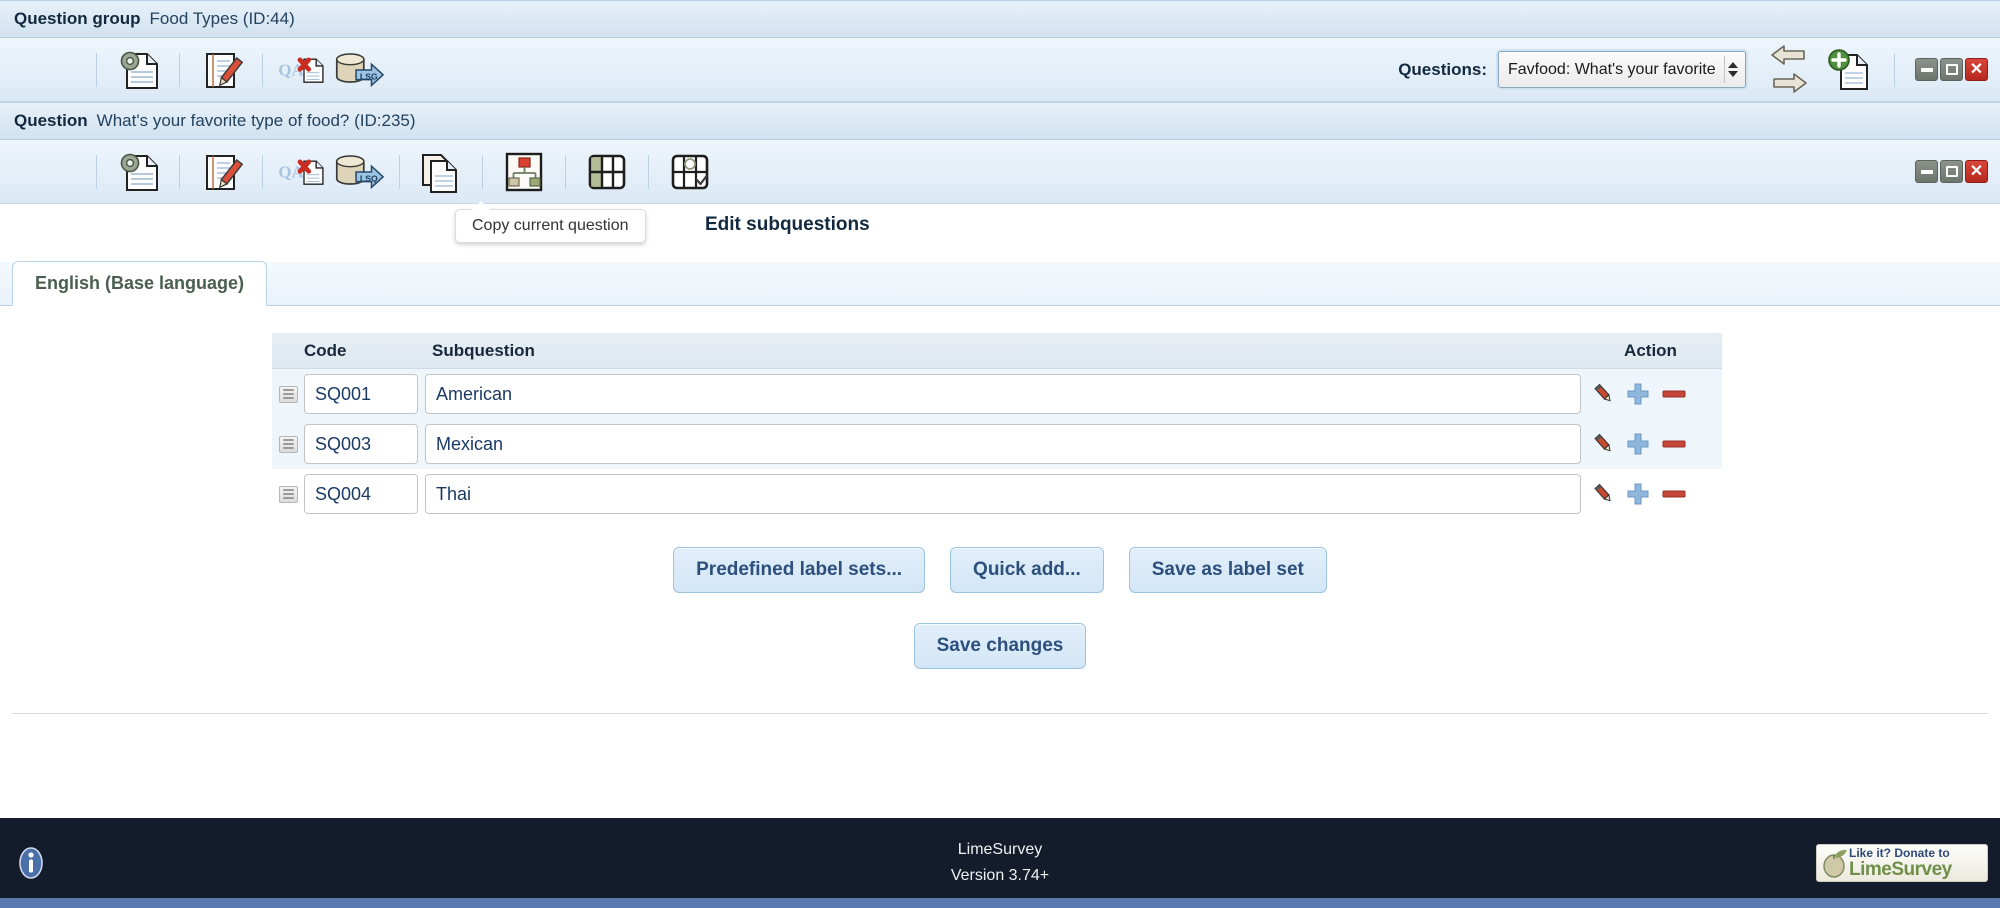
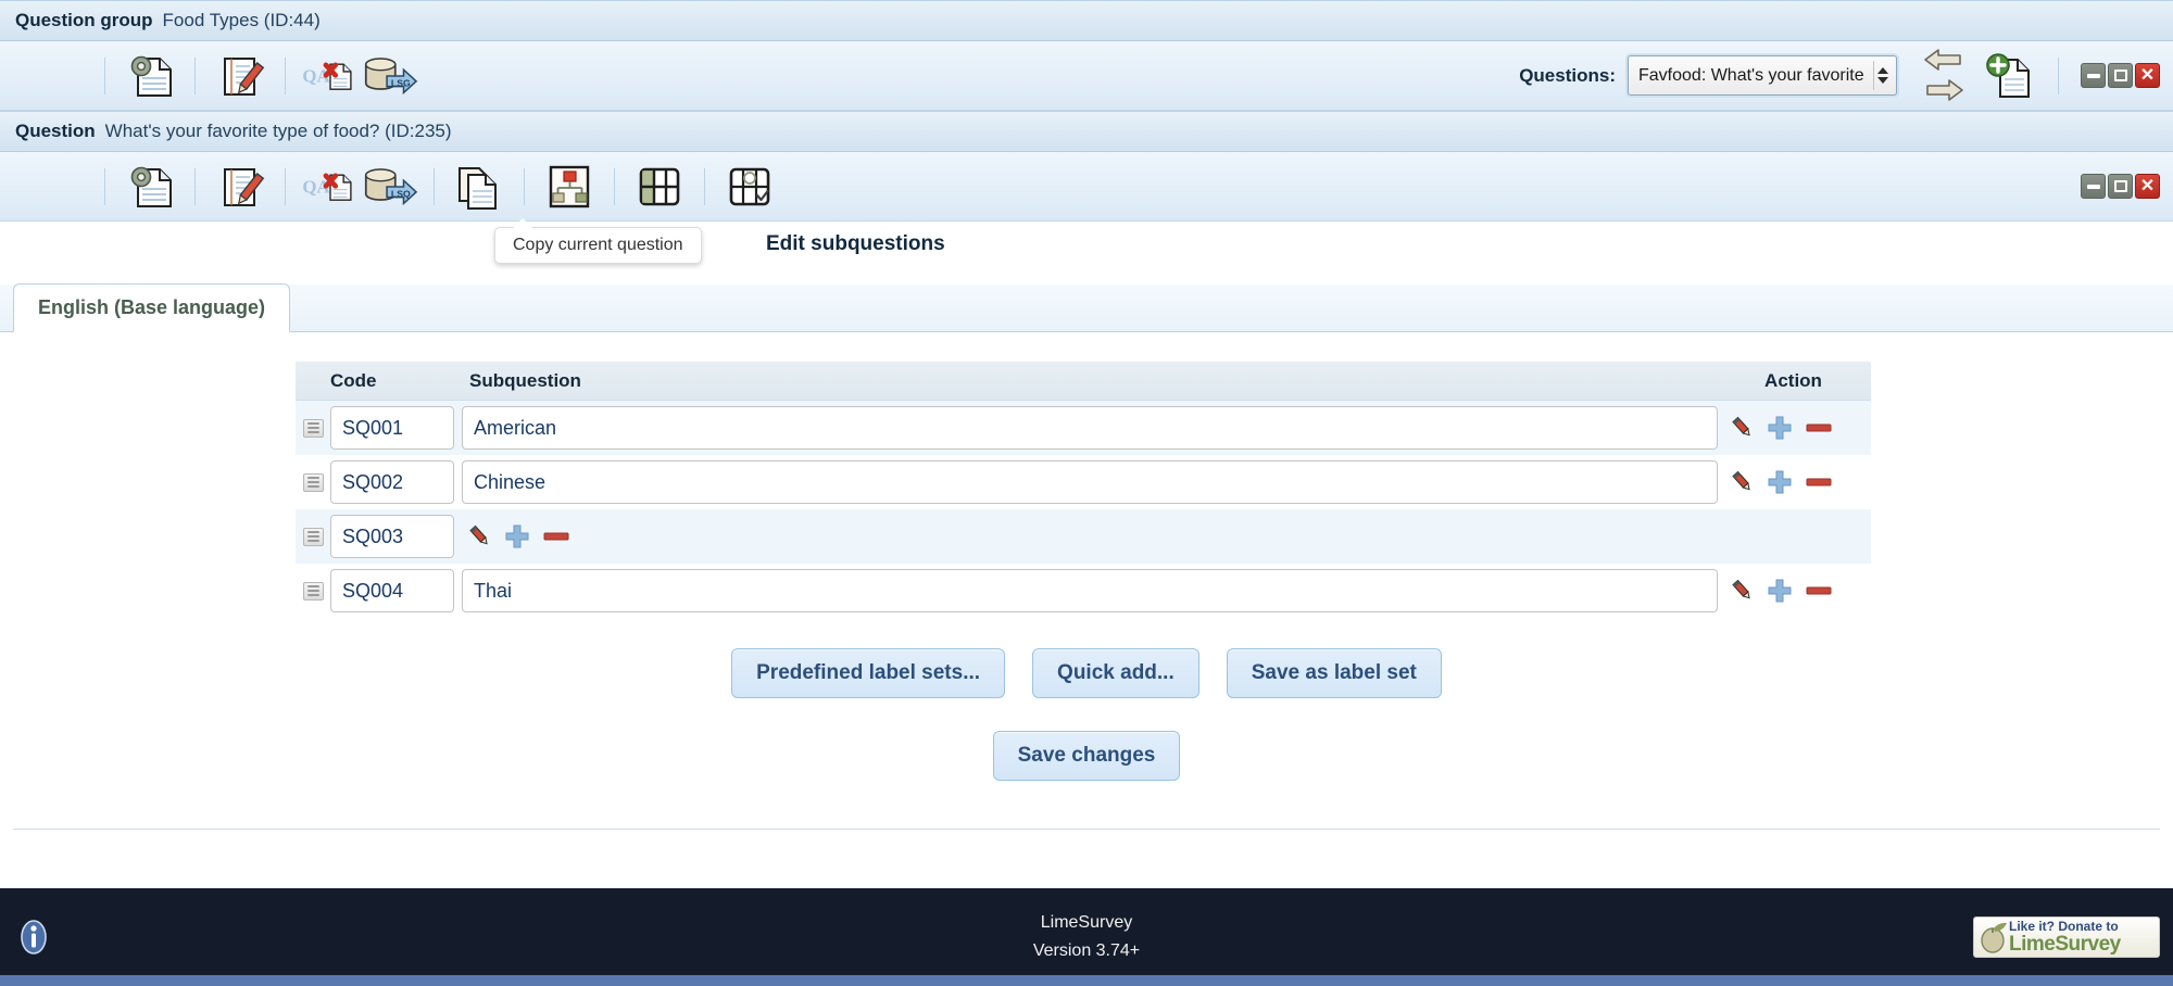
  Question group
  Food Types (ID:44)
  QA
  LSG
  Questions:
  Favfood: What's your favorite
  ✕
  Question
  What's your favorite type of food? (ID:235)
  QA
  LSQ
  ✕
  Copy current question
  Edit subquestions
  English (Base language)
  Code
  Subquestion
  Action
  SQ001
  American
+ SQ002
+ Chinese
  SQ003
- Mexican
  SQ004
  Thai
  Predefined label sets...
  Quick add...
  Save as label set
  Save changes
  LimeSurvey
  Version 3.74+
  Like it? Donate to
  LimeSurvey
